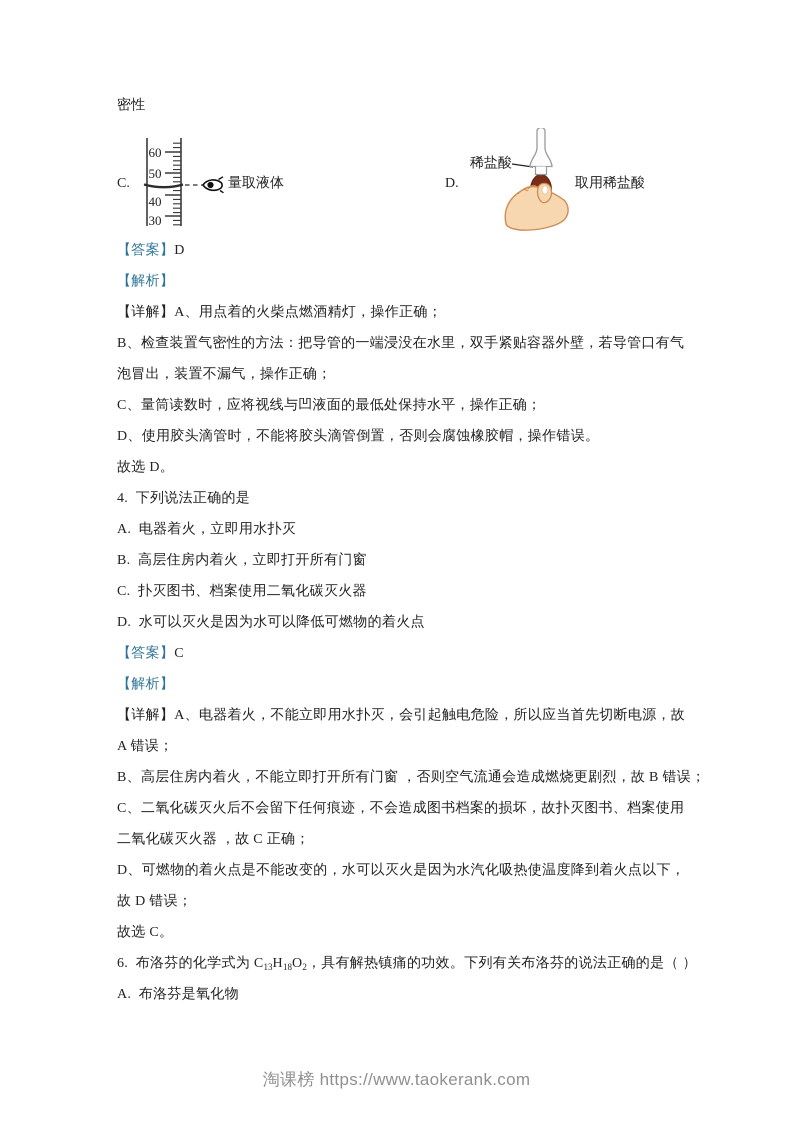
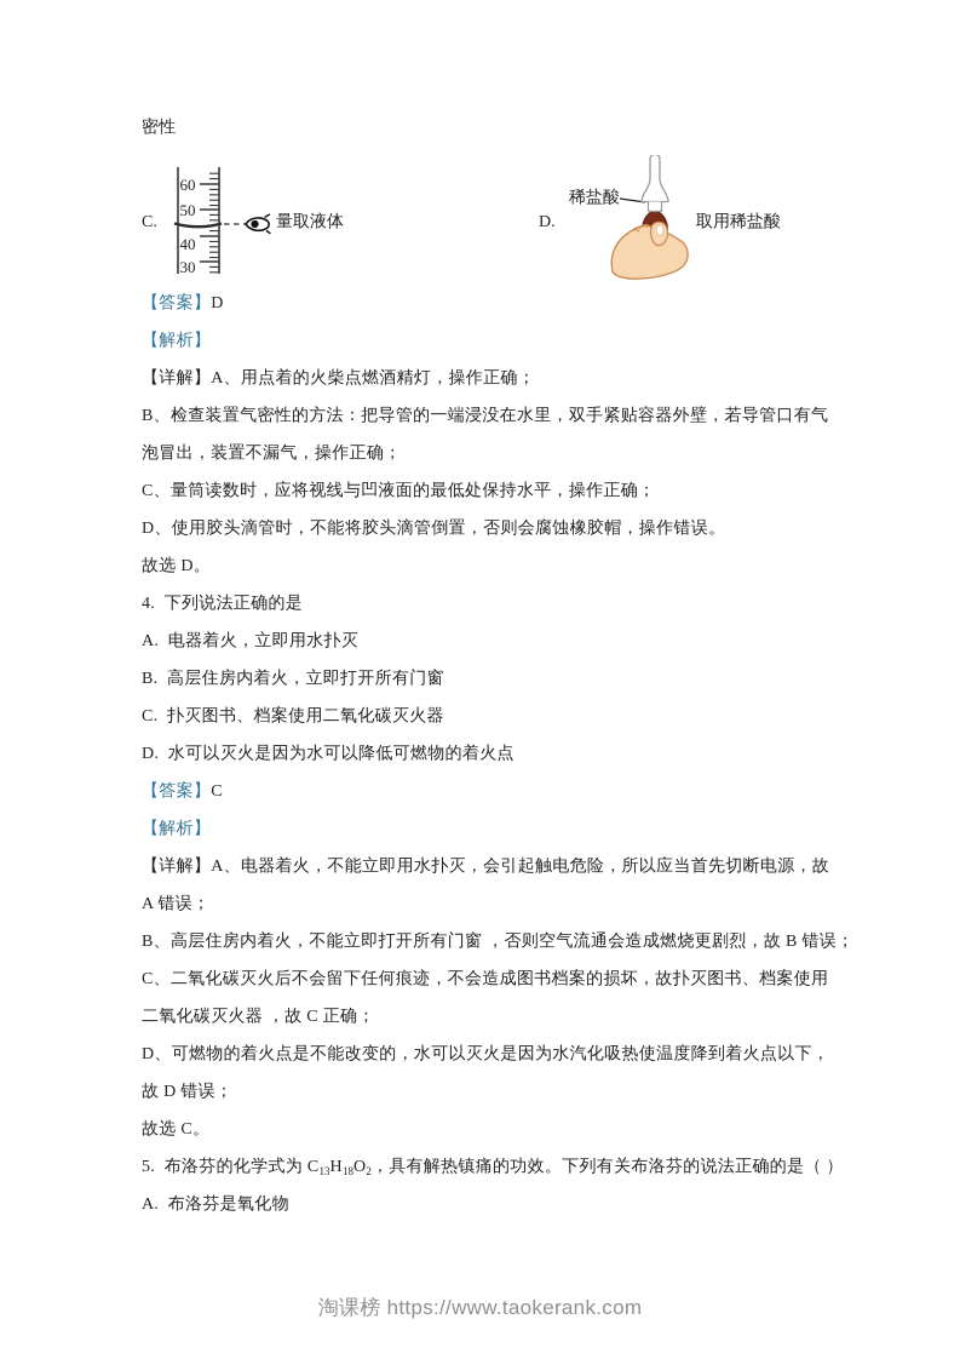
  密性
  C.
  60
  50
  40
  30
  量取液体
  D.
  稀盐酸
  取用稀盐酸
  【答案】D
  【解析】
  【详解】A、用点着的火柴点燃酒精灯，操作正确；
  B、检查装置气密性的方法：把导管的一端浸没在水里，双手紧贴容器外壁，若导管口有气
  泡冒出，装置不漏气，操作正确；
  C、量筒读数时，应将视线与凹液面的最低处保持水平，操作正确；
  D、使用胶头滴管时，不能将胶头滴管倒置，否则会腐蚀橡胶帽，操作错误。
  故选 D。
  4. 下列说法正确的是
  A. 电器着火，立即用水扑灭
  B. 高层住房内着火，立即打开所有门窗
  C. 扑灭图书、档案使用二氧化碳灭火器
  D. 水可以灭火是因为水可以降低可燃物的着火点
  【答案】C
  【解析】
  【详解】A、电器着火，不能立即用水扑灭，会引起触电危险，所以应当首先切断电源，故
  A 错误；
  B、高层住房内着火，不能立即打开所有门窗 ，否则空气流通会造成燃烧更剧烈，故 B 错误；
  C、二氧化碳灭火后不会留下任何痕迹，不会造成图书档案的损坏，故扑灭图书、档案使用
  二氧化碳灭火器 ，故 C 正确；
  D、可燃物的着火点是不能改变的，水可以灭火是因为水汽化吸热使温度降到着火点以下，
  故 D 错误；
  故选 C。
- 6. 布洛芬的化学式为 C13H18O2，具有解热镇痛的功效。下列有关布洛芬的说法正确的是（ ）
+ 5. 布洛芬的化学式为 C13H18O2，具有解热镇痛的功效。下列有关布洛芬的说法正确的是（ ）
  A. 布洛芬是氧化物
  淘课榜 https://www.taokerank.com
